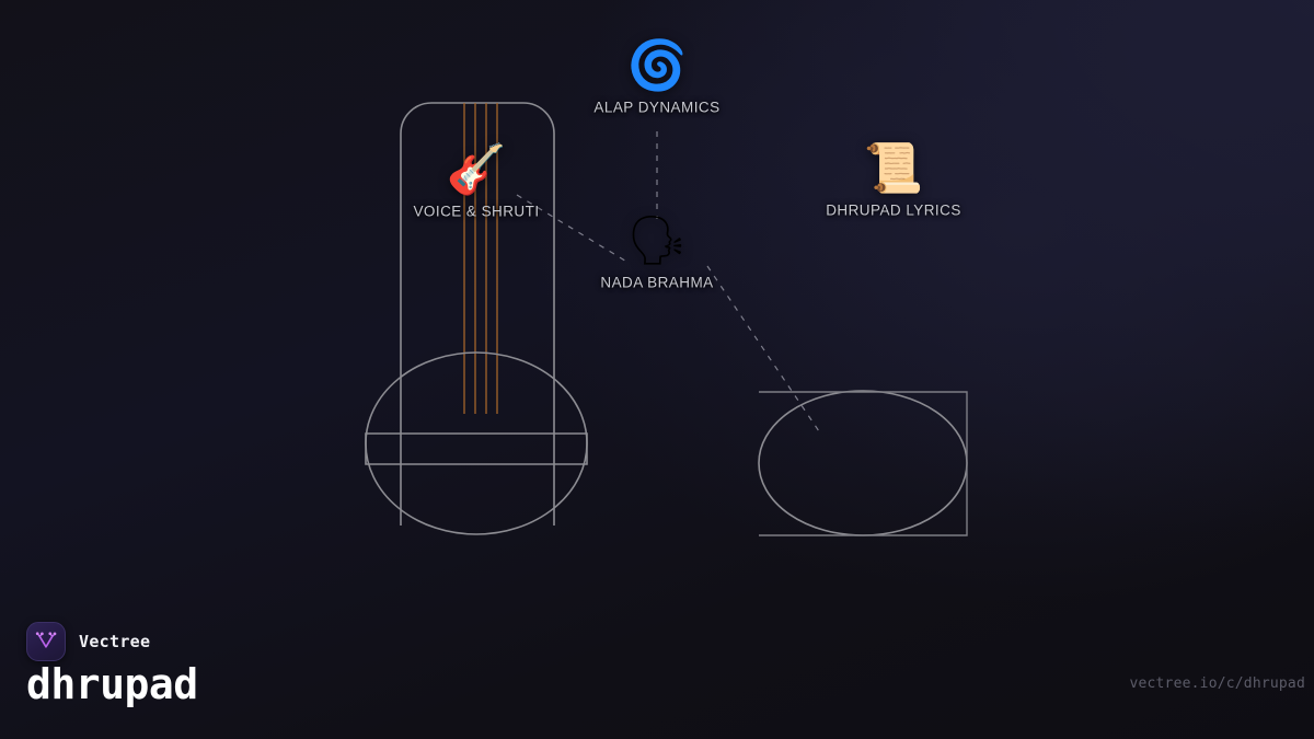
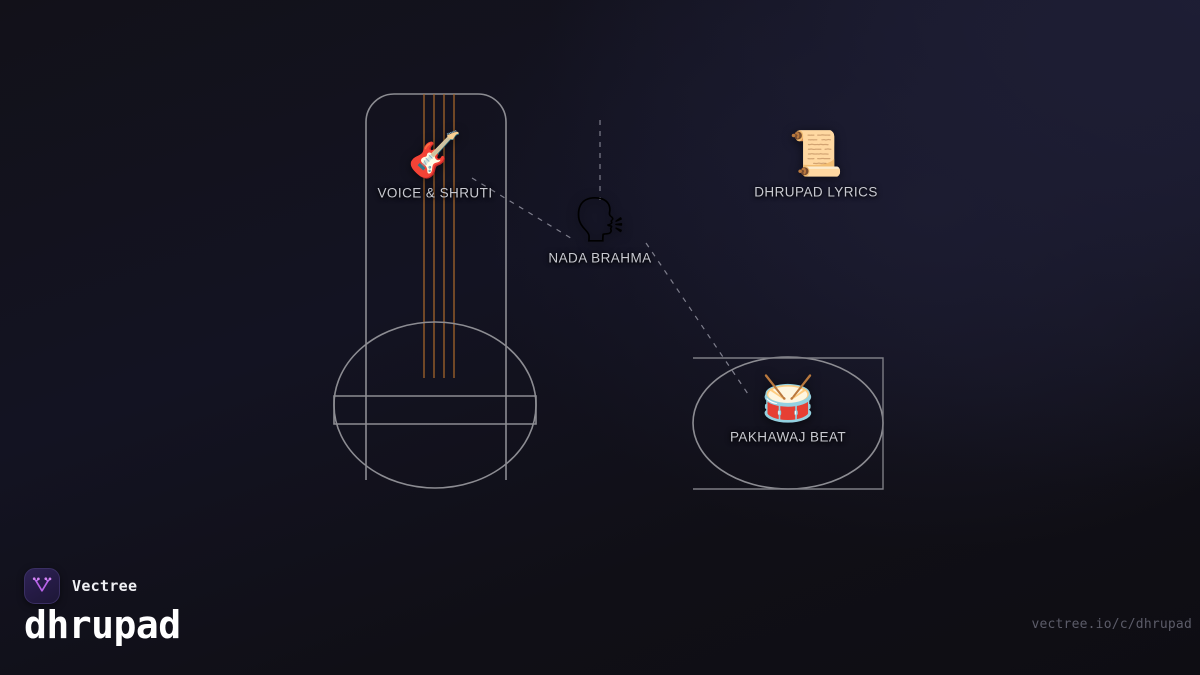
- 🌀
- ALAP DYNAMICS
  🎸
  VOICE & SHRUTI
  📜
  DHRUPAD LYRICS
  🗣
  NADA BRAHMA
+ 🥁
+ PAKHAWAJ BEAT
  Vectree
  dhrupad
  vectree.io/c/dhrupad
